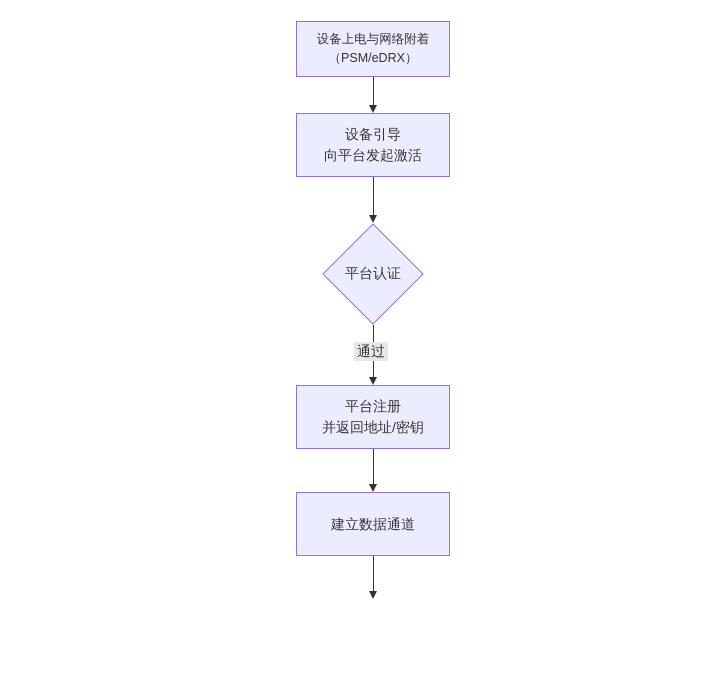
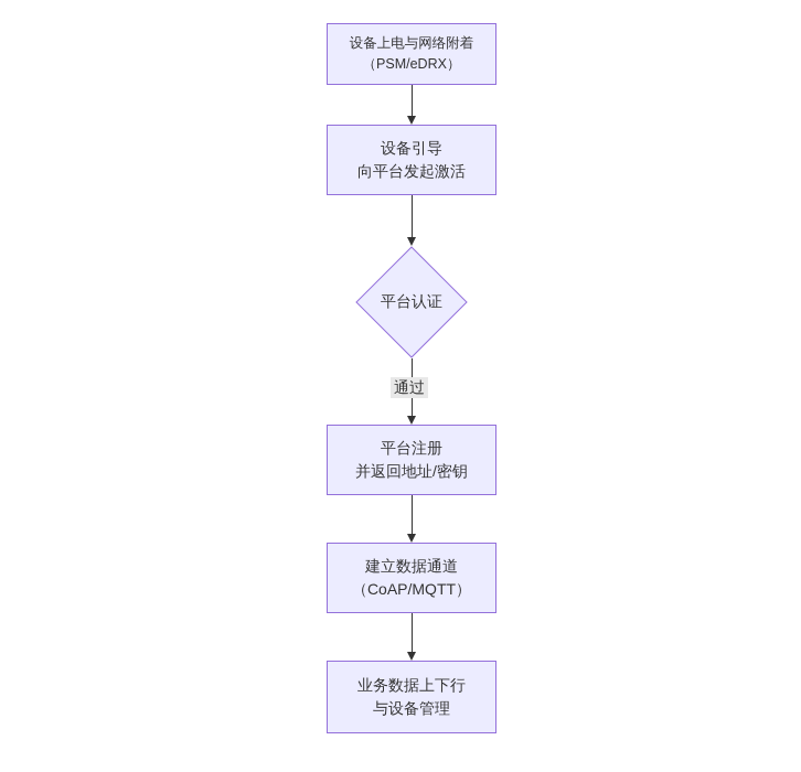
  设备上电与网络附着
  （PSM/eDRX）
  设备引导
  向平台发起激活
  平台认证
  通过
  平台注册
  并返回地址/密钥
  建立数据通道
+ （CoAP/MQTT）
+ 业务数据上下行
+ 与设备管理
